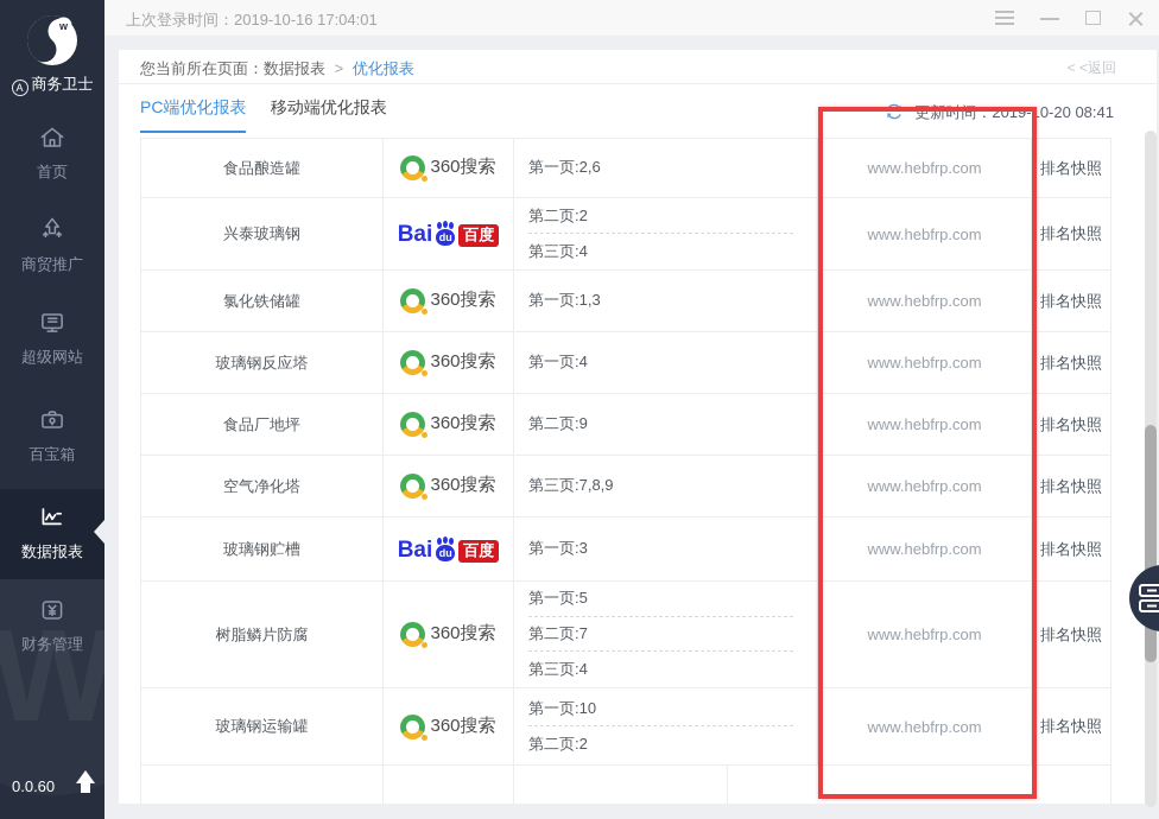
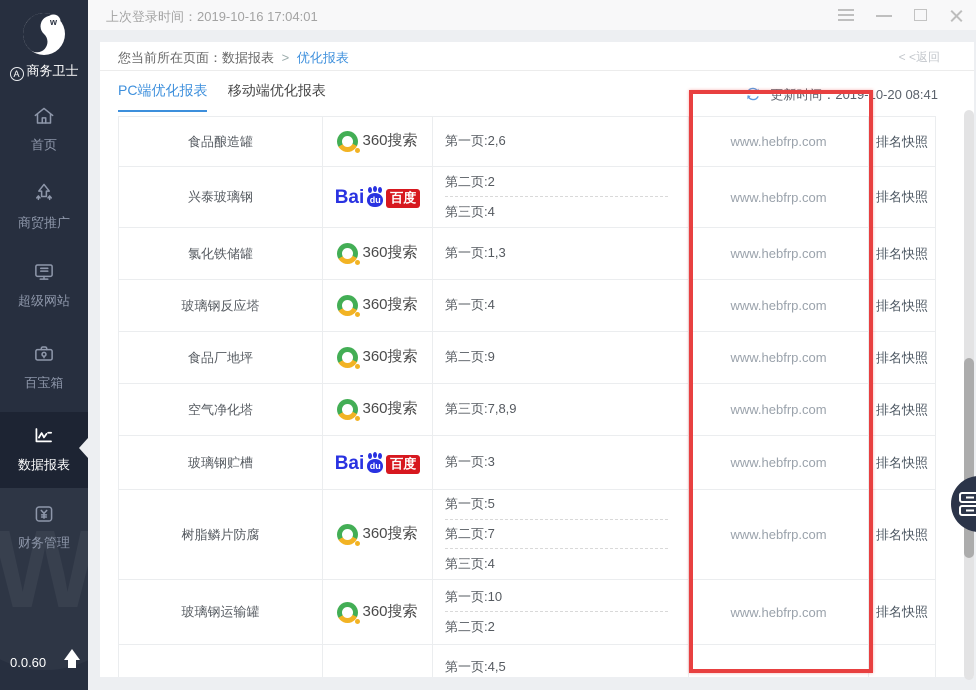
  上次登录时间：2019-10-16 17:04:01
  W
  w
  A 商务卫士
  首页
  商贸推广
  超级网站
  百宝箱
  数据报表
  财务管理
  0.0.60
  您当前所在页面：数据报表 > 优化报表
  < <返回
  PC端优化报表 移动端优化报表
  更新时间：2019-10-20 08:41
  食品酿造罐
  360搜索
  第一页:2,6
  www.hebfrp.com
  排名快照
  兴泰玻璃钢
  Bai
  du
  百度
  第二页:2
  第三页:4
  www.hebfrp.com
  排名快照
  氯化铁储罐
  360搜索
  第一页:1,3
  www.hebfrp.com
  排名快照
  玻璃钢反应塔
  360搜索
  第一页:4
  www.hebfrp.com
  排名快照
  食品厂地坪
  360搜索
  第二页:9
  www.hebfrp.com
  排名快照
  空气净化塔
  360搜索
  第三页:7,8,9
  www.hebfrp.com
  排名快照
  玻璃钢贮槽
  Bai
  du
  百度
  第一页:3
  www.hebfrp.com
  排名快照
  树脂鳞片防腐
  360搜索
  第一页:5
  第二页:7
  第三页:4
  www.hebfrp.com
  排名快照
  玻璃钢运输罐
  360搜索
  第一页:10
  第二页:2
  www.hebfrp.com
  排名快照
+ 第一页:4,5
